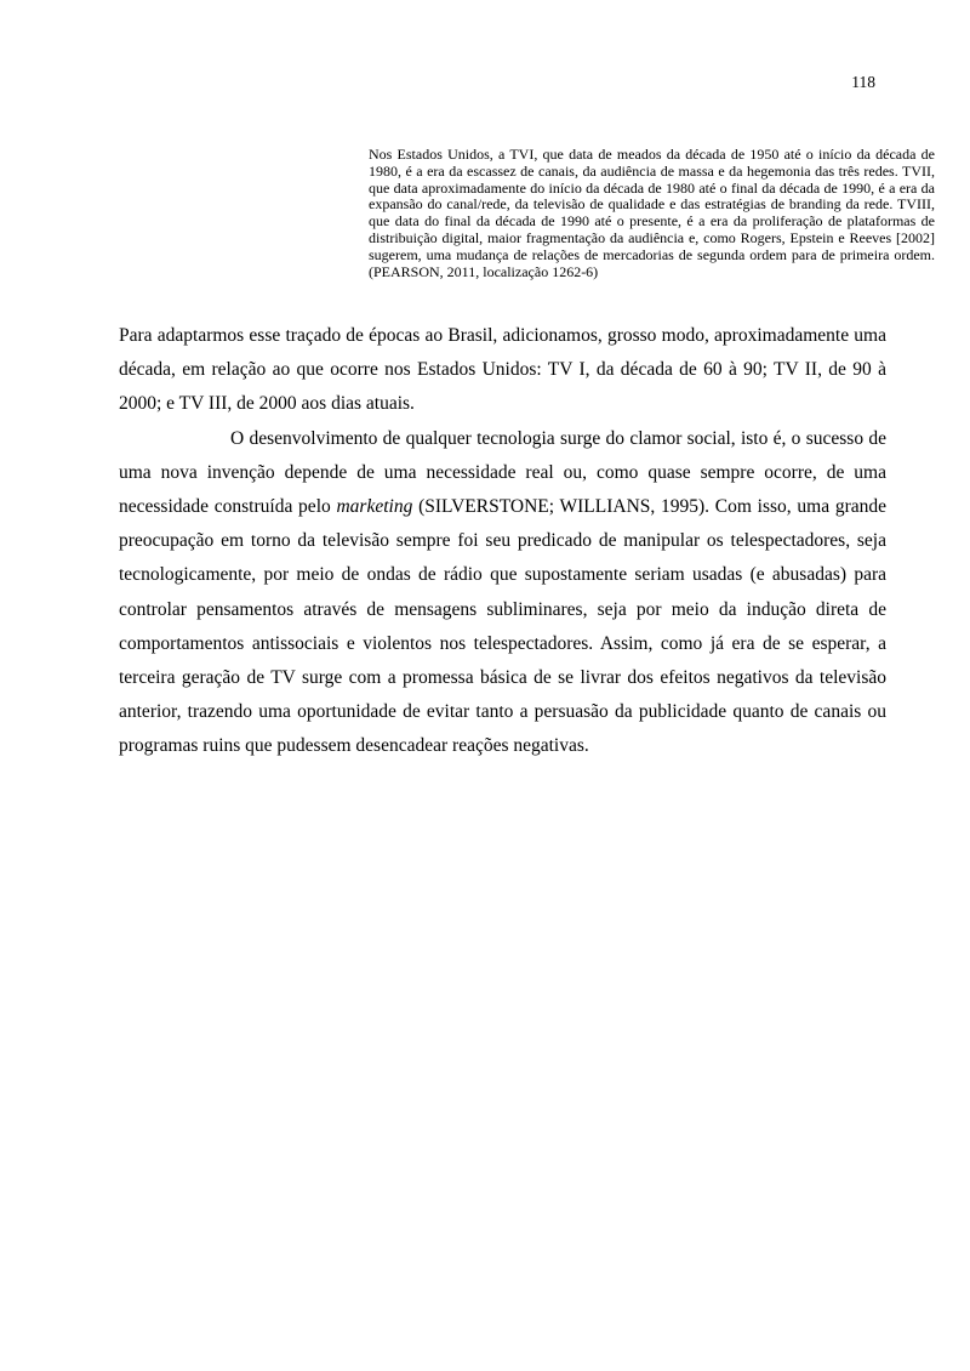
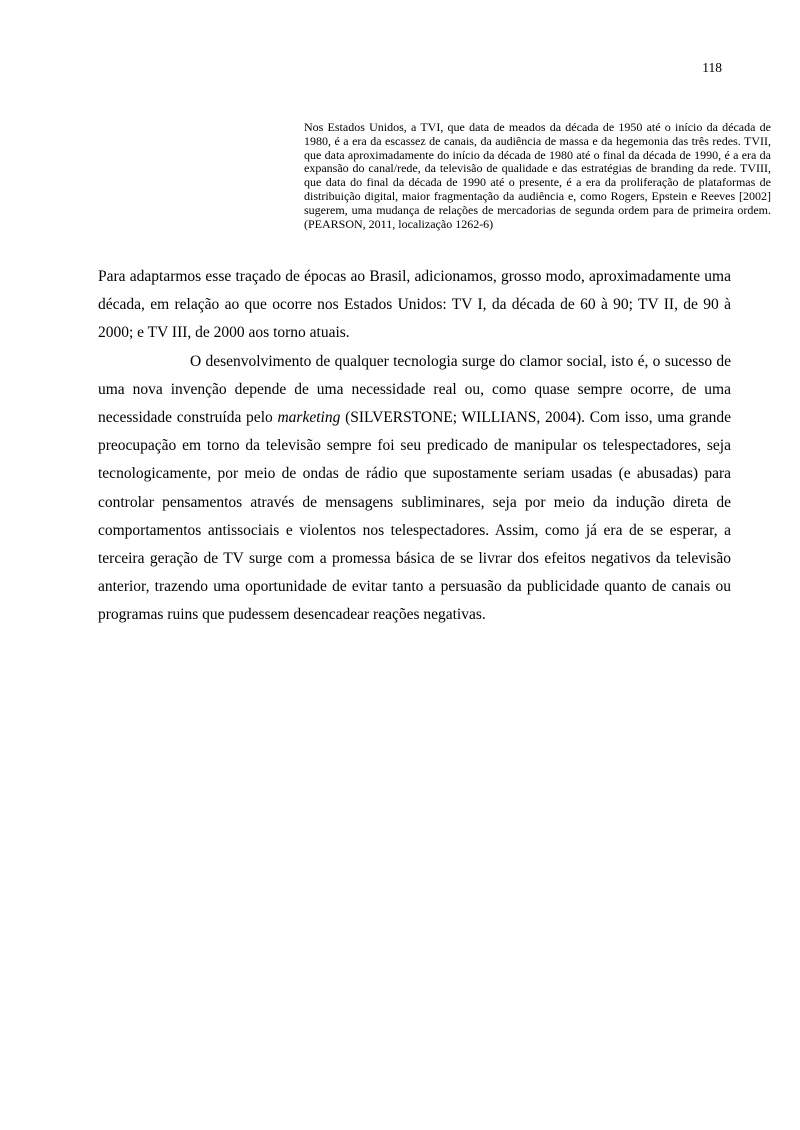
  118
  Nos Estados Unidos, a TVI, que data de meados da década de 1950 até o início da década de 1980, é a era da escassez de canais, da audiência de massa e da hegemonia das três redes. TVII, que data aproximadamente do início da década de 1980 até o final da década de 1990, é a era da expansão do canal/rede, da televisão de qualidade e das estratégias de branding da rede. TVIII, que data do final da década de 1990 até o presente, é a era da proliferação de plataformas de distribuição digital, maior fragmentação da audiência e, como Rogers, Epstein e Reeves [2002] sugerem, uma mudança de relações de mercadorias de segunda ordem para de primeira ordem. (PEARSON, 2011, localização 1262-6)
- Para adaptarmos esse traçado de épocas ao Brasil, adicionamos, grosso modo, aproximadamente uma década, em relação ao que ocorre nos Estados Unidos: TV I, da década de 60 à 90; TV II, de 90 à 2000; e TV III, de 2000 aos dias atuais.
+ Para adaptarmos esse traçado de épocas ao Brasil, adicionamos, grosso modo, aproximadamente uma década, em relação ao que ocorre nos Estados Unidos: TV I, da década de 60 à 90; TV II, de 90 à 2000; e TV III, de 2000 aos torno atuais.
- O desenvolvimento de qualquer tecnologia surge do clamor social, isto é, o sucesso de uma nova invenção depende de uma necessidade real ou, como quase sempre ocorre, de uma necessidade construída pelo marketing (SILVERSTONE; WILLIANS, 1995). Com isso, uma grande preocupação em torno da televisão sempre foi seu predicado de manipular os telespectadores, seja tecnologicamente, por meio de ondas de rádio que supostamente seriam usadas (e abusadas) para controlar pensamentos através de mensagens subliminares, seja por meio da indução direta de comportamentos antissociais e violentos nos telespectadores. Assim, como já era de se esperar, a terceira geração de TV surge com a promessa básica de se livrar dos efeitos negativos da televisão anterior, trazendo uma oportunidade de evitar tanto a persuasão da publicidade quanto de canais ou programas ruins que pudessem desencadear reações negativas.
+ O desenvolvimento de qualquer tecnologia surge do clamor social, isto é, o sucesso de uma nova invenção depende de uma necessidade real ou, como quase sempre ocorre, de uma necessidade construída pelo marketing (SILVERSTONE; WILLIANS, 2004). Com isso, uma grande preocupação em torno da televisão sempre foi seu predicado de manipular os telespectadores, seja tecnologicamente, por meio de ondas de rádio que supostamente seriam usadas (e abusadas) para controlar pensamentos através de mensagens subliminares, seja por meio da indução direta de comportamentos antissociais e violentos nos telespectadores. Assim, como já era de se esperar, a terceira geração de TV surge com a promessa básica de se livrar dos efeitos negativos da televisão anterior, trazendo uma oportunidade de evitar tanto a persuasão da publicidade quanto de canais ou programas ruins que pudessem desencadear reações negativas.
